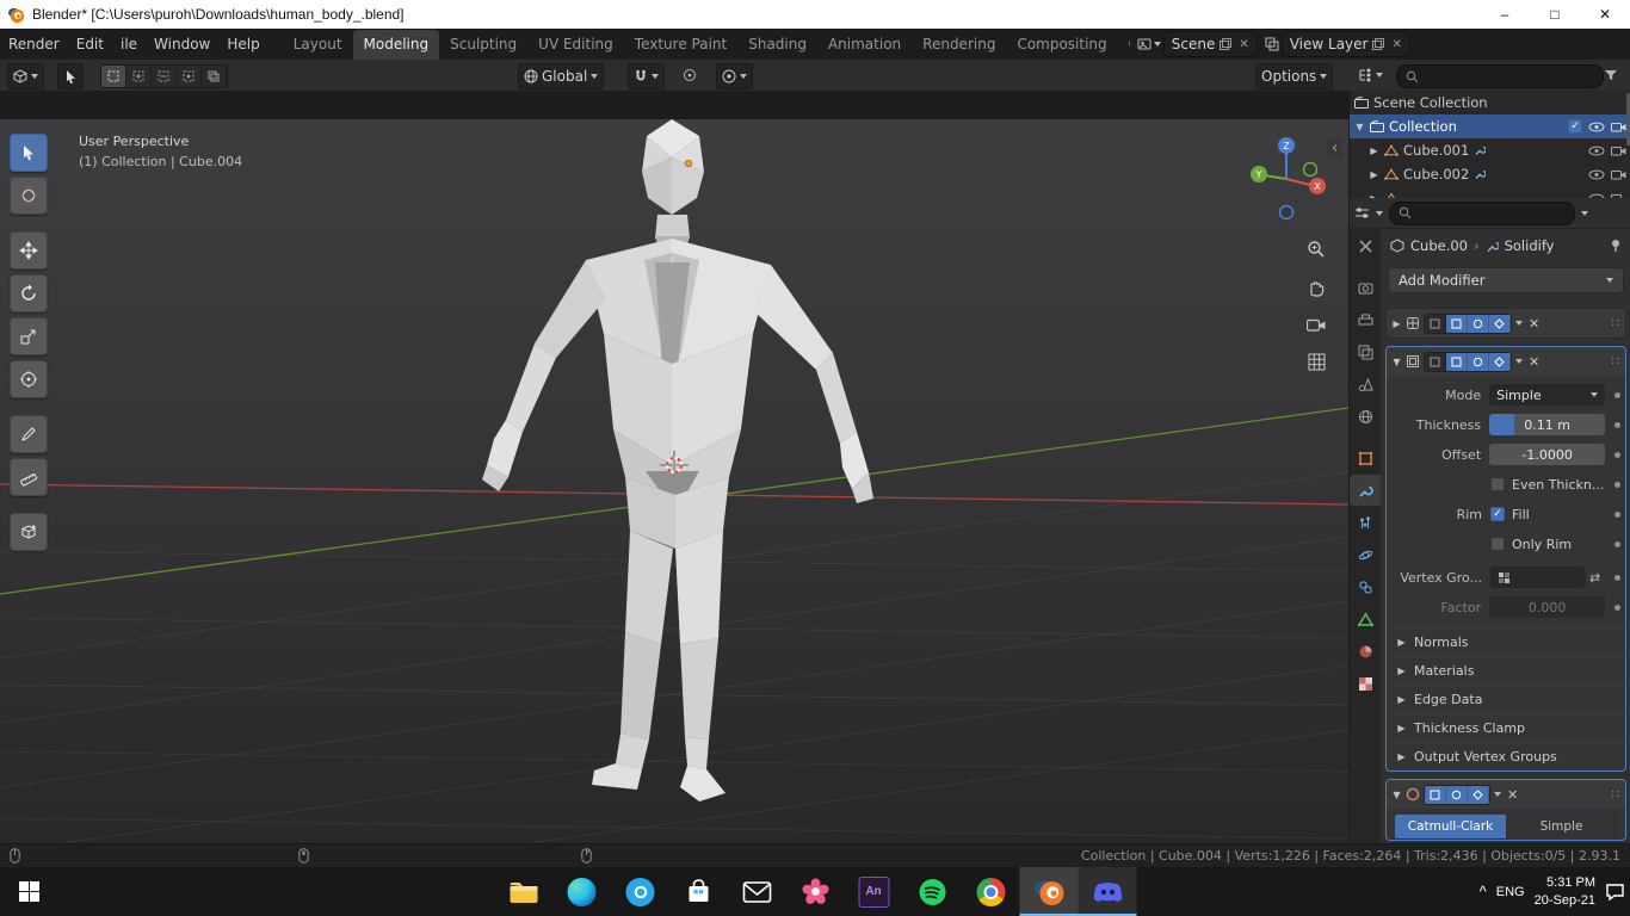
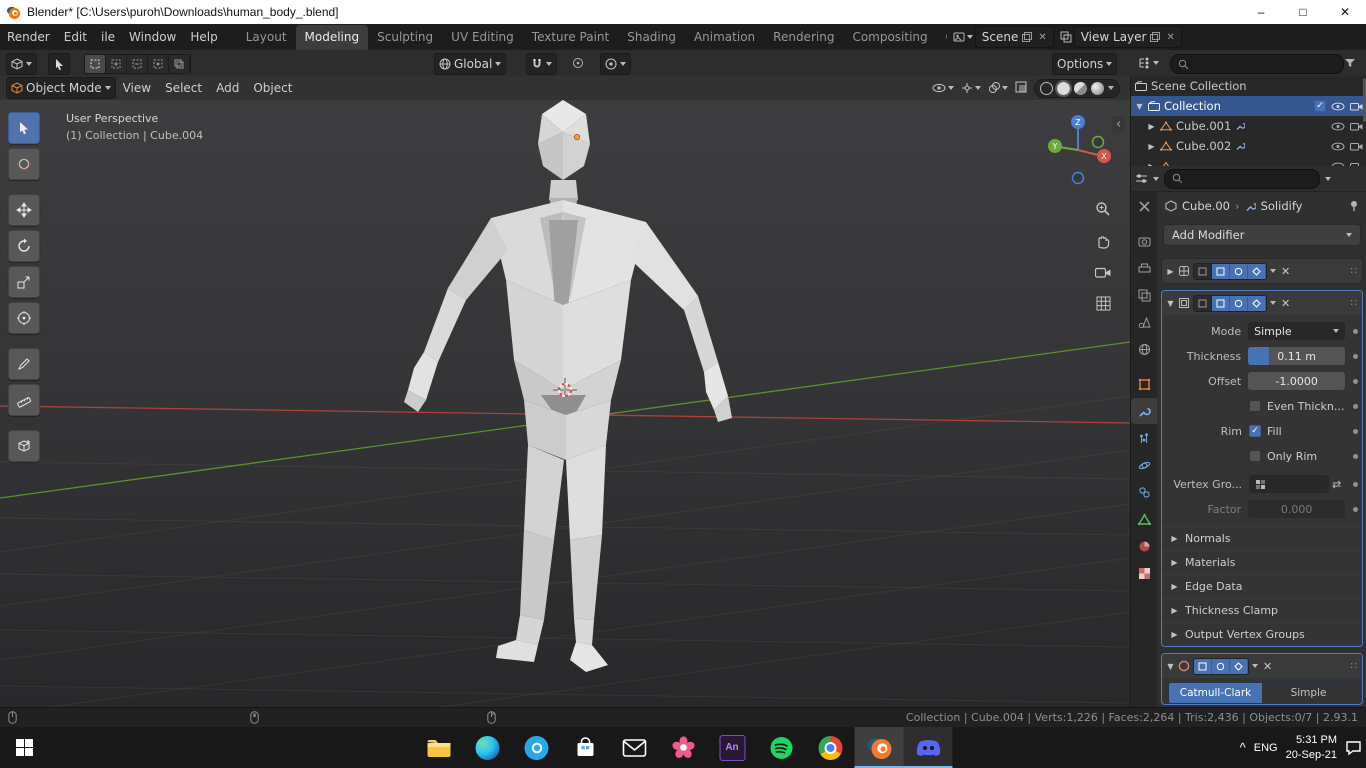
  Blender* [C:\Users\puroh\Downloads\human_body_.blend]
  –
  □
  ✕
  Render
  Edit
  ile
  Window
  Help
  Layout
  Modeling
  Sculpting
  UV Editing
  Texture Paint
  Shading
  Animation
  Rendering
  Compositing
  Scene
  ✕
  View Layer
  ✕
  Global
  Options
+ Object Mode
+ View
+ Select
+ Add
+ Object
  User Perspective
  (1) Collection | Cube.004
  Z
  X
  Y
  ‹
  Scene Collection
  ▼
  Collection
  ✓
  ▶
  Cube.001
  ▶
  Cube.002
  Cube.00
  ›
  Solidify
  Add Modifier
  ▶
  ✕
  ∷
  ▼
  ✕
  ∷
  Mode
  Simple
  Thickness
  0.11 m
  Offset
  -1.0000
  Even Thickn...
  Rim
  ✓
  Fill
  Only Rim
  Vertex Gro...
  ⇄
  Factor
  0.000
  ▶
  Normals
  ▶
  Materials
  ▶
  Edge Data
  ▶
  Thickness Clamp
  ▶
  Output Vertex Groups
  ▼
  ✕
  ∷
  Catmull-Clark
  Simple
- Collection | Cube.004 | Verts:1,226 | Faces:2,264 | Tris:2,436 | Objects:0/5 | 2.93.1
+ Collection | Cube.004 | Verts:1,226 | Faces:2,264 | Tris:2,436 | Objects:0/7 | 2.93.1
  An
  ^
  ENG
  5:31 PM
  20-Sep-21
